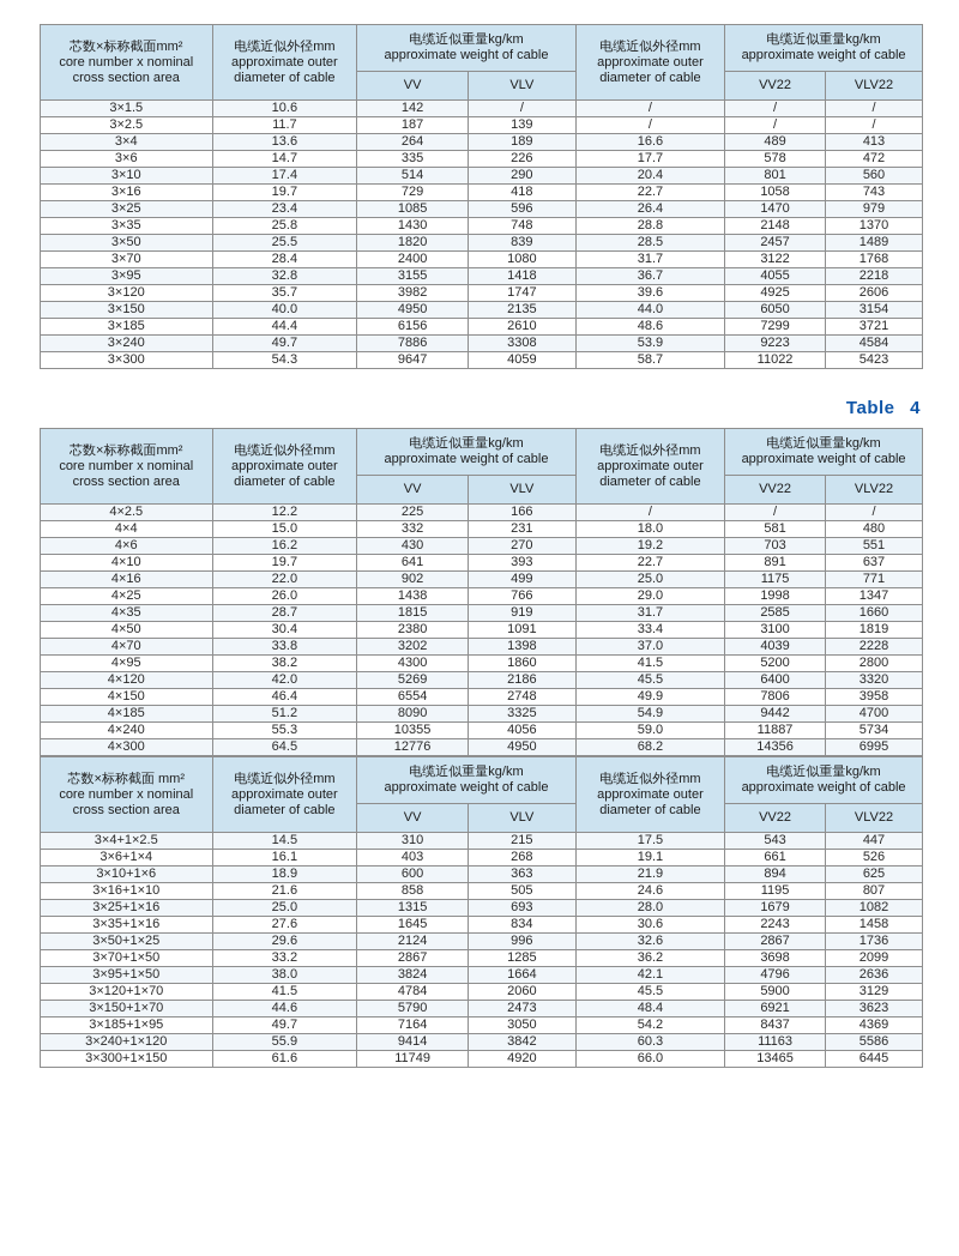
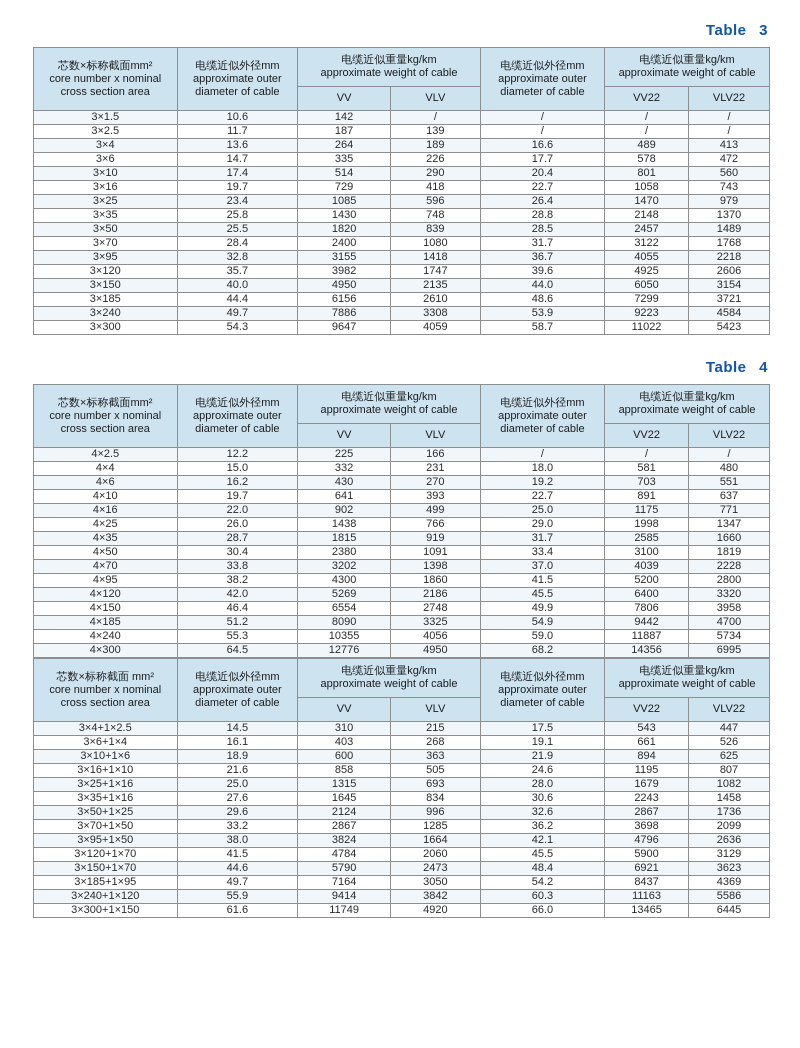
+ Table 3
  芯数×标称截面mm² core number x nominal cross section area	电缆近似外径mm approximate outer diameter of cable	电缆近似重量kg/km approximate weight of cable	电缆近似外径mm approximate outer diameter of cable	电缆近似重量kg/km approximate weight of cable
  VV	VLV	VV22	VLV22
  3×1.5	10.6	142	/	/	/	/
  3×2.5	11.7	187	139	/	/	/
  3×4	13.6	264	189	16.6	489	413
  3×6	14.7	335	226	17.7	578	472
  3×10	17.4	514	290	20.4	801	560
  3×16	19.7	729	418	22.7	1058	743
  3×25	23.4	1085	596	26.4	1470	979
  3×35	25.8	1430	748	28.8	2148	1370
  3×50	25.5	1820	839	28.5	2457	1489
  3×70	28.4	2400	1080	31.7	3122	1768
  3×95	32.8	3155	1418	36.7	4055	2218
  3×120	35.7	3982	1747	39.6	4925	2606
  3×150	40.0	4950	2135	44.0	6050	3154
  3×185	44.4	6156	2610	48.6	7299	3721
  3×240	49.7	7886	3308	53.9	9223	4584
  3×300	54.3	9647	4059	58.7	11022	5423
  Table 4
  芯数×标称截面mm² core number x nominal cross section area	电缆近似外径mm approximate outer diameter of cable	电缆近似重量kg/km approximate weight of cable	电缆近似外径mm approximate outer diameter of cable	电缆近似重量kg/km approximate weight of cable
  VV	VLV	VV22	VLV22
  4×2.5	12.2	225	166	/	/	/
  4×4	15.0	332	231	18.0	581	480
  4×6	16.2	430	270	19.2	703	551
  4×10	19.7	641	393	22.7	891	637
  4×16	22.0	902	499	25.0	1175	771
  4×25	26.0	1438	766	29.0	1998	1347
  4×35	28.7	1815	919	31.7	2585	1660
  4×50	30.4	2380	1091	33.4	3100	1819
  4×70	33.8	3202	1398	37.0	4039	2228
  4×95	38.2	4300	1860	41.5	5200	2800
  4×120	42.0	5269	2186	45.5	6400	3320
  4×150	46.4	6554	2748	49.9	7806	3958
  4×185	51.2	8090	3325	54.9	9442	4700
  4×240	55.3	10355	4056	59.0	11887	5734
  4×300	64.5	12776	4950	68.2	14356	6995
  芯数×标称截面 mm² core number x nominal cross section area	电缆近似外径mm approximate outer diameter of cable	电缆近似重量kg/km approximate weight of cable	电缆近似外径mm approximate outer diameter of cable	电缆近似重量kg/km approximate weight of cable
  VV	VLV	VV22	VLV22
  3×4+1×2.5	14.5	310	215	17.5	543	447
  3×6+1×4	16.1	403	268	19.1	661	526
  3×10+1×6	18.9	600	363	21.9	894	625
  3×16+1×10	21.6	858	505	24.6	1195	807
  3×25+1×16	25.0	1315	693	28.0	1679	1082
  3×35+1×16	27.6	1645	834	30.6	2243	1458
  3×50+1×25	29.6	2124	996	32.6	2867	1736
  3×70+1×50	33.2	2867	1285	36.2	3698	2099
  3×95+1×50	38.0	3824	1664	42.1	4796	2636
  3×120+1×70	41.5	4784	2060	45.5	5900	3129
  3×150+1×70	44.6	5790	2473	48.4	6921	3623
  3×185+1×95	49.7	7164	3050	54.2	8437	4369
  3×240+1×120	55.9	9414	3842	60.3	11163	5586
  3×300+1×150	61.6	11749	4920	66.0	13465	6445
